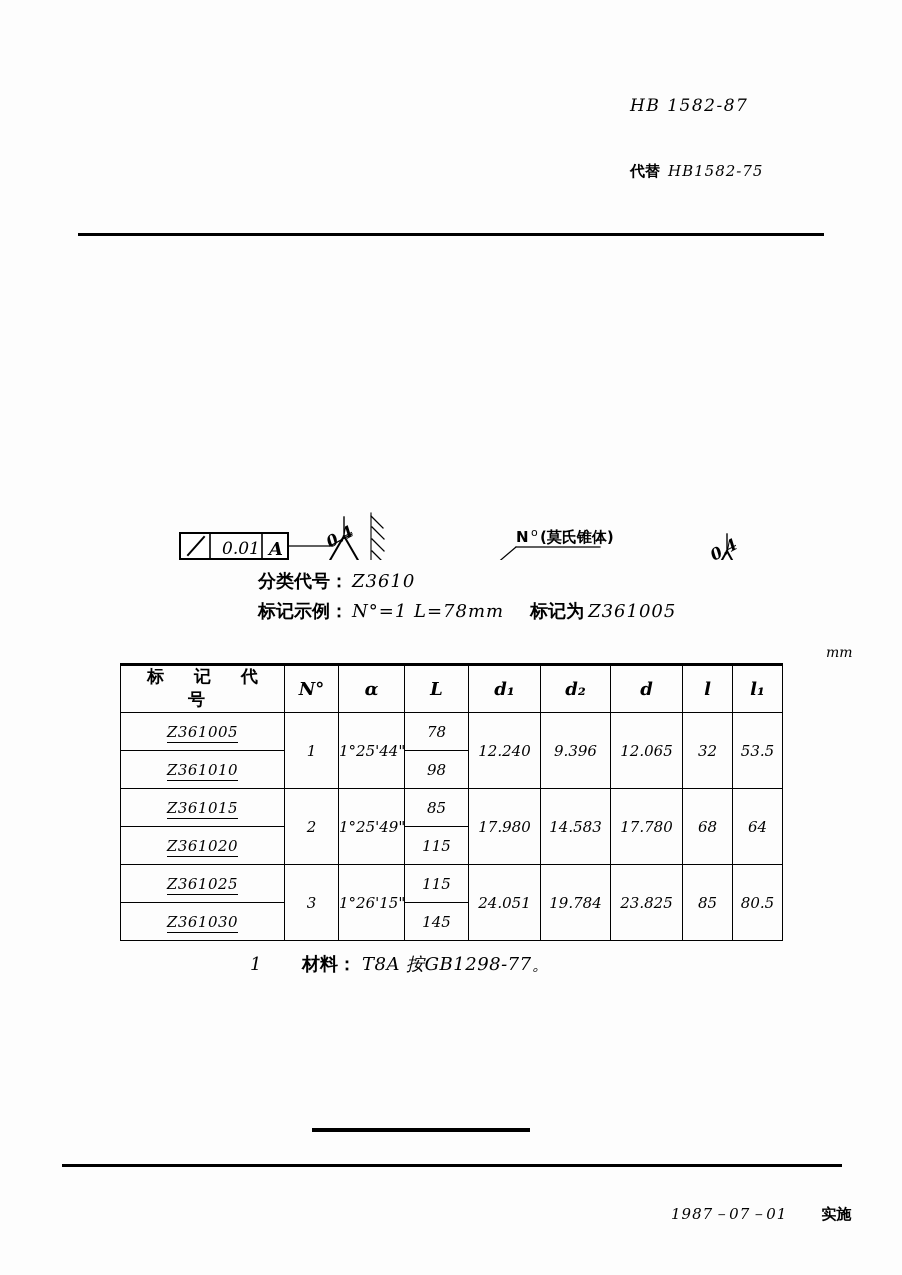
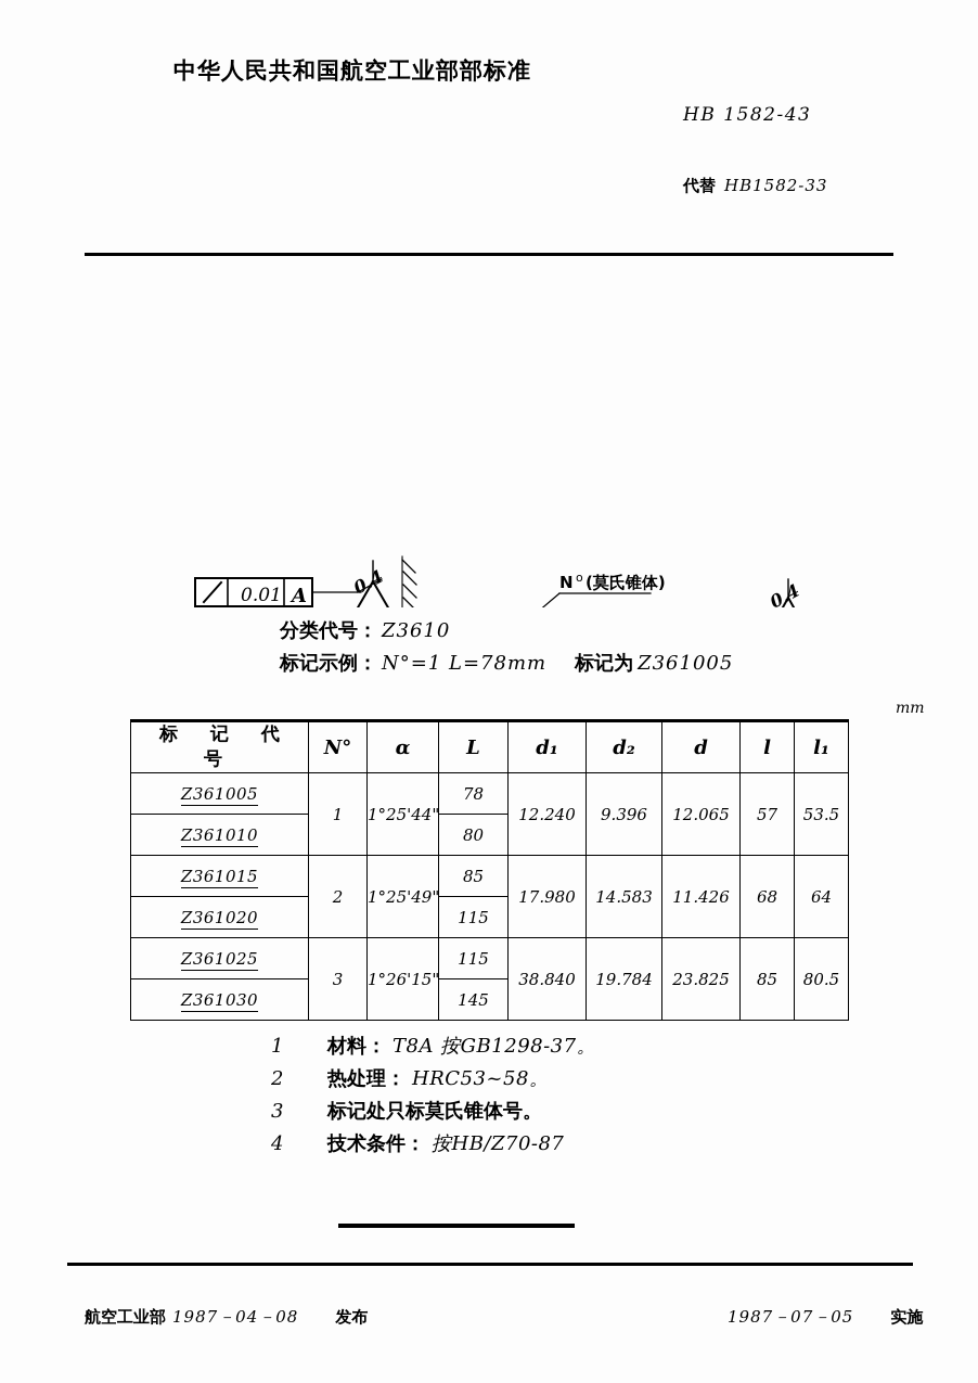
+ 中华人民共和国航空工业部部标准
- HB 1582-87
+ HB 1582-43
- 代替 HB1582-75
+ 代替 HB1582-33
  0.01
  A
  N
  o
  (莫氏锥体)
  分类代号： Z3610
  标记示例： N°=1 L=78mm 标记为 Z361005
  mm
  标 记 代 号	N°	α	L	d₁	d₂	d	l	l₁
- Z361005	1	1°25'44"	78	12.240	9.396	12.065	32	53.5
+ Z361005	1	1°25'44"	78	12.240	9.396	12.065	57	53.5
- Z361010	98
+ Z361010	80
- Z361015	2	1°25'49"	85	17.980	14.583	17.780	68	64
+ Z361015	2	1°25'49"	85	17.980	14.583	11.426	68	64
  Z361020	115
- Z361025	3	1°26'15"	115	24.051	19.784	23.825	85	80.5
+ Z361025	3	1°26'15"	115	38.840	19.784	23.825	85	80.5
  Z361030	145
  1
  材料：
- T8A 按GB1298-77。
+ T8A 按GB1298-37。
+ 2
+ 热处理：
+ HRC53~58。
+ 3
+ 标记处只标莫氏锥体号。
+ 4
+ 技术条件：
+ 按HB/Z70-87
+ 航空工业部 1987－04－08 发布
- 1987－07－01 实施
+ 1987－07－05 实施
